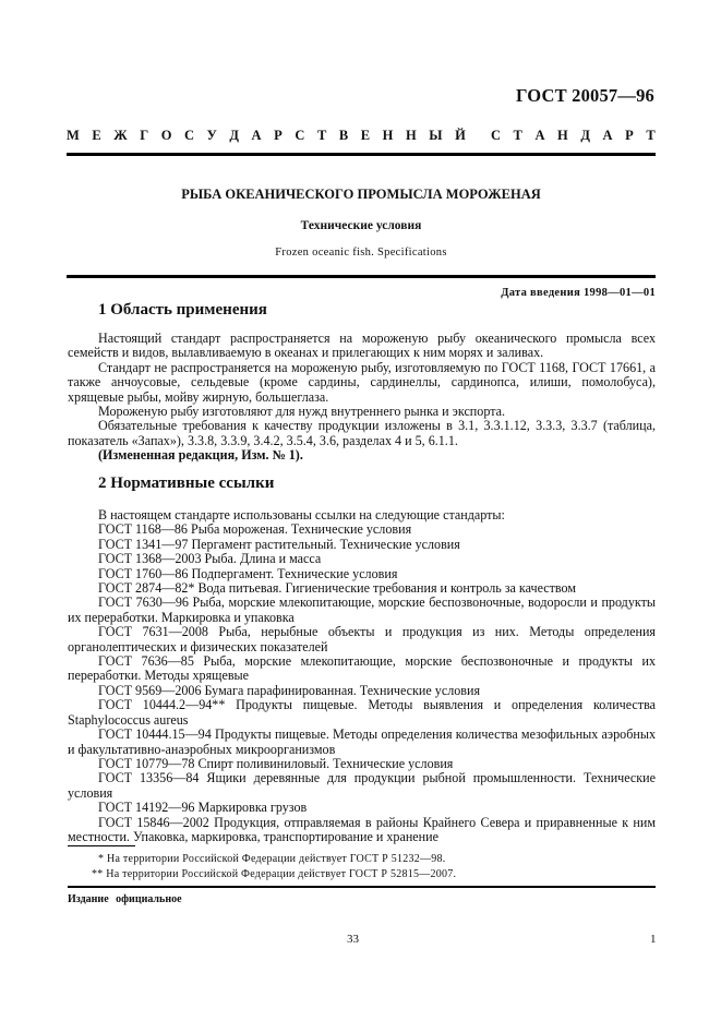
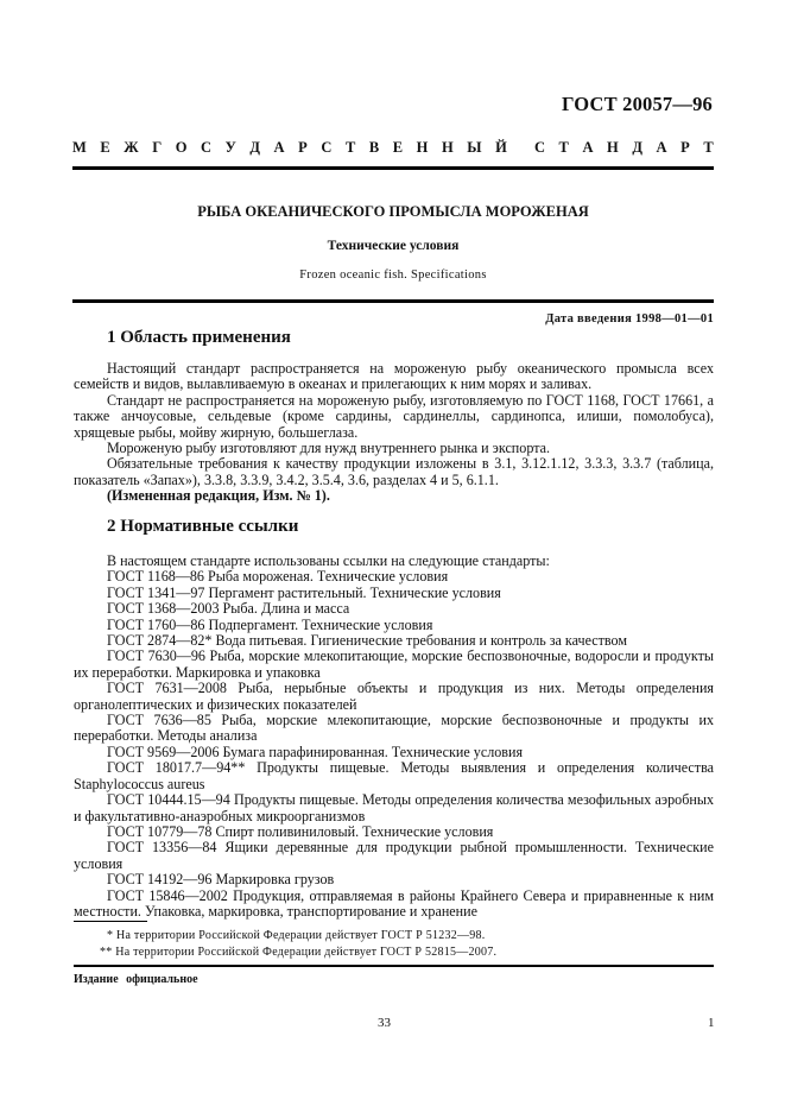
  ГОСТ 20057—96
  М
  Е
  Ж
  Г
  О
  С
  У
  Д
  А
  Р
  С
  Т
  В
  Е
  Н
  Н
  Ы
  Й
  С
  Т
  А
  Н
  Д
  А
  Р
  Т
  РЫБА ОКЕАНИЧЕСКОГО ПРОМЫСЛА МОРОЖЕНАЯ
  Технические условия
  Frozen oceanic fish. Specifications
  Дата введения 1998—01—01
  1 Область применения
  Настоящий стандарт распространяется на мороженую рыбу океанического промысла всех семейств и видов, вылавливаемую в океанах и прилегающих к ним морях и заливах.
  Стандарт не распространяется на мороженую рыбу, изготовляемую по ГОСТ 1168, ГОСТ 17661, а также анчоусовые, сельдевые (кроме сардины, сардинеллы, сардинопса, илиши, помолобуса), хрящевые рыбы, мойву жирную, большеглаза.
  Мороженую рыбу изготовляют для нужд внутреннего рынка и экспорта.
- Обязательные требования к качеству продукции изложены в 3.1, 3.3.1.12, 3.3.3, 3.3.7 (таблица, показатель «Запах»), 3.3.8, 3.3.9, 3.4.2, 3.5.4, 3.6, разделах 4 и 5, 6.1.1.
+ Обязательные требования к качеству продукции изложены в 3.1, 3.12.1.12, 3.3.3, 3.3.7 (таблица, показатель «Запах»), 3.3.8, 3.3.9, 3.4.2, 3.5.4, 3.6, разделах 4 и 5, 6.1.1.
  (Измененная редакция, Изм. № 1).
  2 Нормативные ссылки
  В настоящем стандарте использованы ссылки на следующие стандарты:
  ГОСТ 1168—86 Рыба мороженая. Технические условия
  ГОСТ 1341—97 Пергамент растительный. Технические условия
  ГОСТ 1368—2003 Рыба. Длина и масса
  ГОСТ 1760—86 Подпергамент. Технические условия
  ГОСТ 2874—82* Вода питьевая. Гигиенические требования и контроль за качеством
  ГОСТ 7630—96 Рыба, морские млекопитающие, морские беспозвоночные, водоросли и продукты их переработки. Маркировка и упаковка
  ГОСТ 7631—2008 Рыба, нерыбные объекты и продукция из них. Методы определения органолептических и физических показателей
- ГОСТ 7636—85 Рыба, морские млекопитающие, морские беспозвоночные и продукты их переработки. Методы хрящевые
+ ГОСТ 7636—85 Рыба, морские млекопитающие, морские беспозвоночные и продукты их переработки. Методы анализа
  ГОСТ 9569—2006 Бумага парафинированная. Технические условия
- ГОСТ 10444.2—94** Продукты пищевые. Методы выявления и определения количества Staphylococcus aureus
+ ГОСТ 18017.7—94** Продукты пищевые. Методы выявления и определения количества Staphylococcus aureus
  ГОСТ 10444.15—94 Продукты пищевые. Методы определения количества мезофильных аэробных и факультативно-анаэробных микроорганизмов
  ГОСТ 10779—78 Спирт поливиниловый. Технические условия
  ГОСТ 13356—84 Ящики деревянные для продукции рыбной промышленности. Технические условия
  ГОСТ 14192—96 Маркировка грузов
  ГОСТ 15846—2002 Продукция, отправляемая в районы Крайнего Севера и приравненные к ним местности. Упаковка, маркировка, транспортирование и хранение
  * На территории Российской Федерации действует ГОСТ Р 51232—98.
  ** На территории Российской Федерации действует ГОСТ Р 52815—2007.
  Издание официальное
  33
  1
